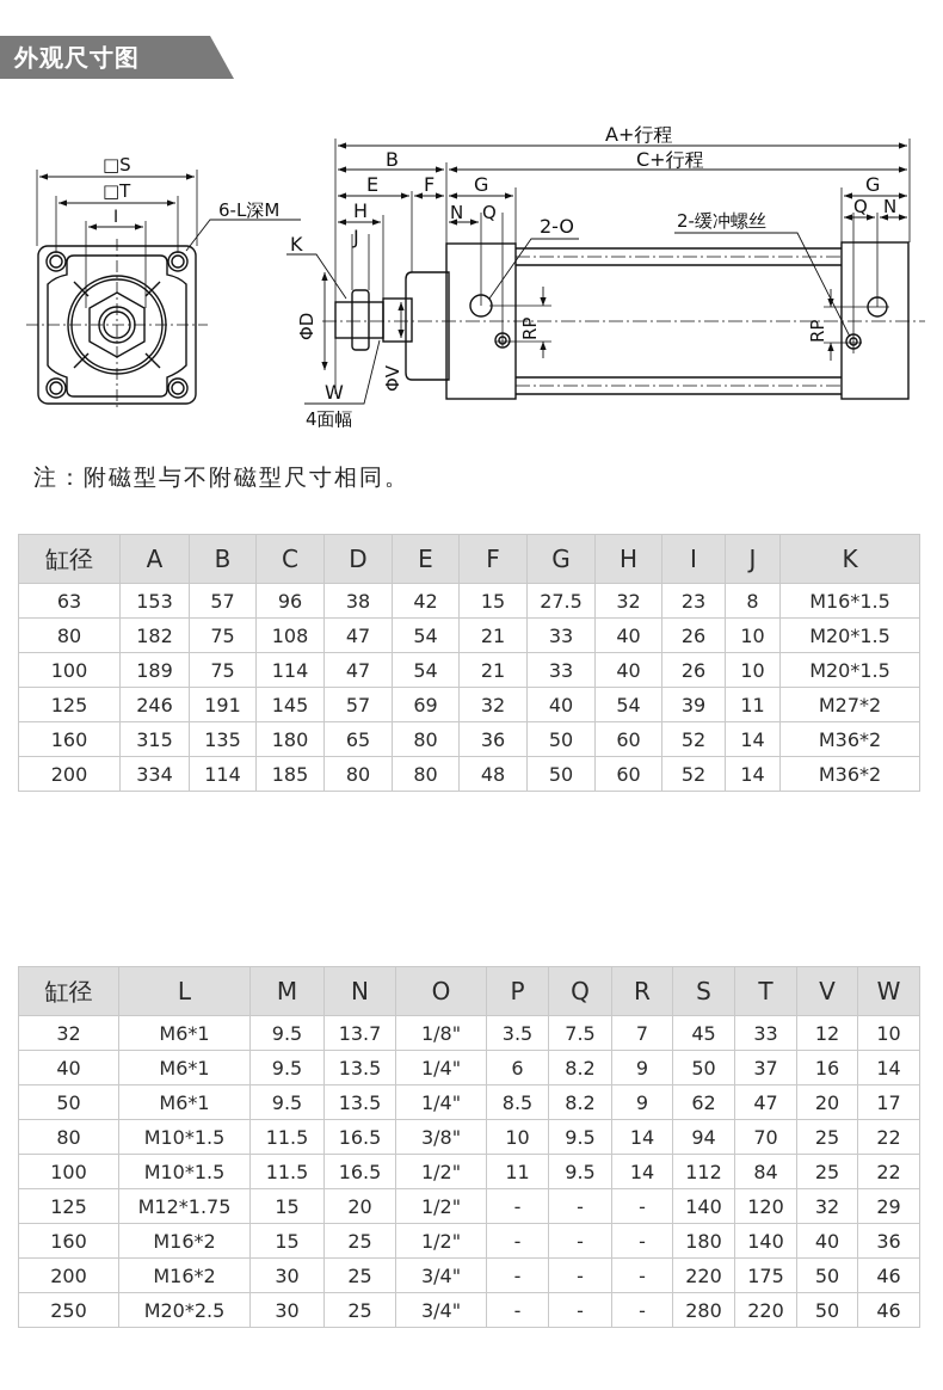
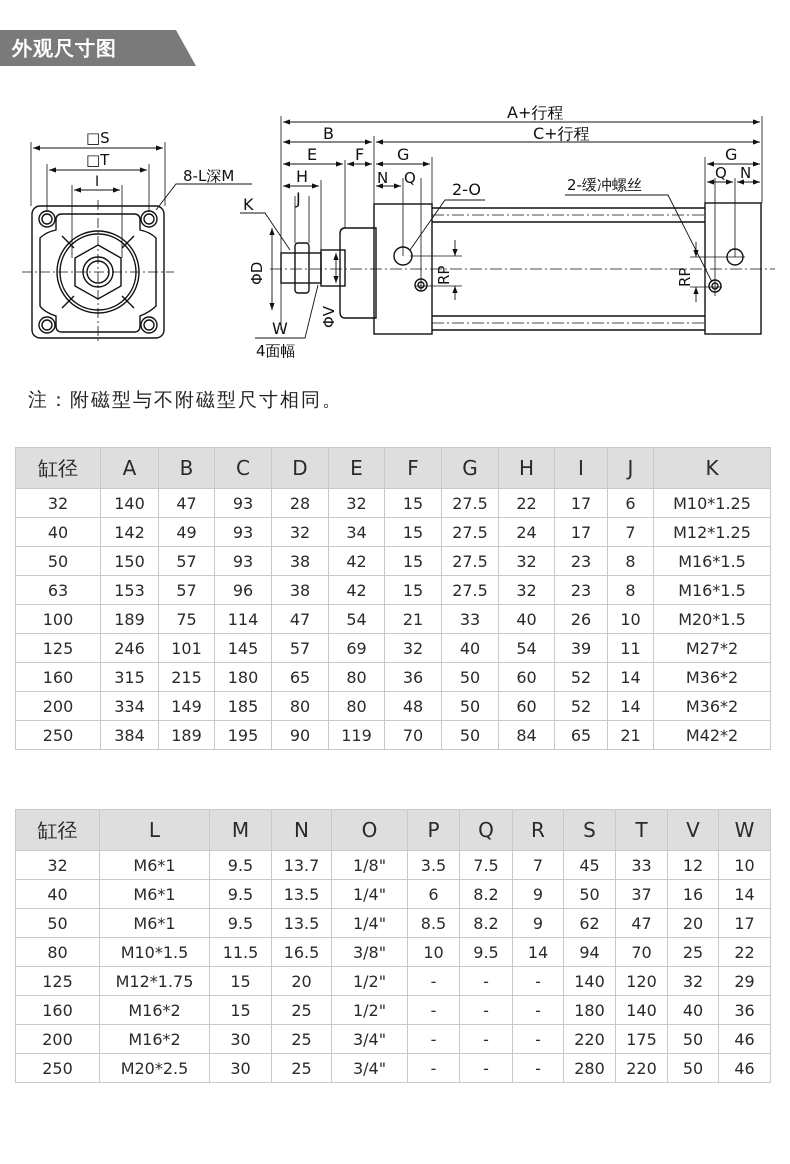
  外观尺寸图
  □S
  □T
  I
- 6-L深M
+ 8-L深M
  A+行程
  B
  C+行程
  E
  F
  G
  G
  H
  J
  K
  N
  Q
  Q
  N
  2-O
  2-缓冲螺丝
  W
  4面幅
  注：附磁型与不附磁型尺寸相同。
  缸径	A	B	C	D	E	F	G	H	I	J	K
+ 32	140	47	93	28	32	15	27.5	22	17	6	M10*1.25
+ 40	142	49	93	32	34	15	27.5	24	17	7	M12*1.25
+ 50	150	57	93	38	42	15	27.5	32	23	8	M16*1.5
  63	153	57	96	38	42	15	27.5	32	23	8	M16*1.5
- 80	182	75	108	47	54	21	33	40	26	10	M20*1.5
  100	189	75	114	47	54	21	33	40	26	10	M20*1.5
- 125	246	191	145	57	69	32	40	54	39	11	M27*2
+ 125	246	101	145	57	69	32	40	54	39	11	M27*2
- 160	315	135	180	65	80	36	50	60	52	14	M36*2
+ 160	315	215	180	65	80	36	50	60	52	14	M36*2
- 200	334	114	185	80	80	48	50	60	52	14	M36*2
+ 200	334	149	185	80	80	48	50	60	52	14	M36*2
+ 250	384	189	195	90	119	70	50	84	65	21	M42*2
  缸径	L	M	N	O	P	Q	R	S	T	V	W
  32	M6*1	9.5	13.7	1/8"	3.5	7.5	7	45	33	12	10
  40	M6*1	9.5	13.5	1/4"	6	8.2	9	50	37	16	14
  50	M6*1	9.5	13.5	1/4"	8.5	8.2	9	62	47	20	17
  80	M10*1.5	11.5	16.5	3/8"	10	9.5	14	94	70	25	22
- 100	M10*1.5	11.5	16.5	1/2"	11	9.5	14	112	84	25	22
  125	M12*1.75	15	20	1/2"	-	-	-	140	120	32	29
  160	M16*2	15	25	1/2"	-	-	-	180	140	40	36
  200	M16*2	30	25	3/4"	-	-	-	220	175	50	46
  250	M20*2.5	30	25	3/4"	-	-	-	280	220	50	46
